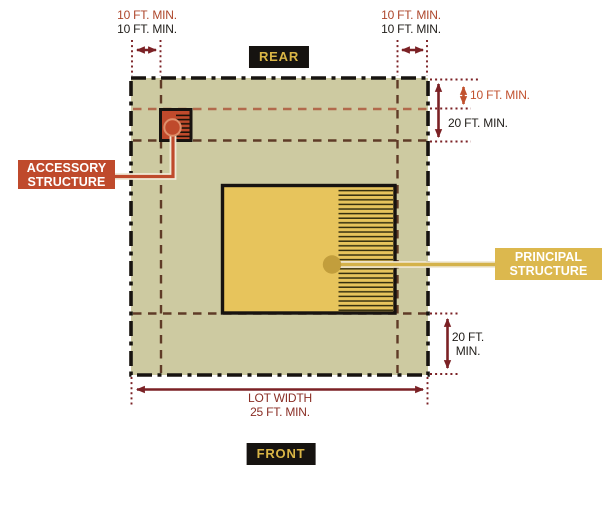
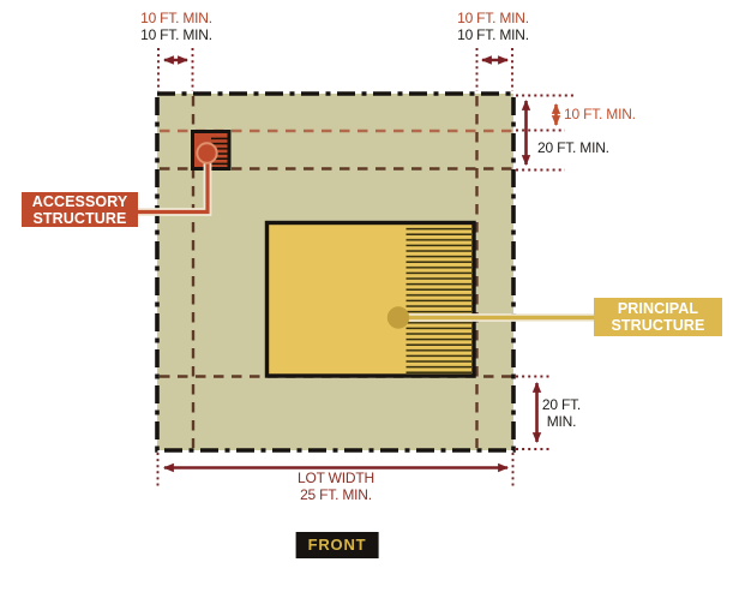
  10 FT. MIN.
  10 FT. MIN.
  10 FT. MIN.
  10 FT. MIN.
- REAR
  10 FT. MIN.
  20 FT. MIN.
  ACCESSORY
  STRUCTURE
  PRINCIPAL
  STRUCTURE
  20 FT.
  MIN.
  LOT WIDTH
  25 FT. MIN.
  FRONT
